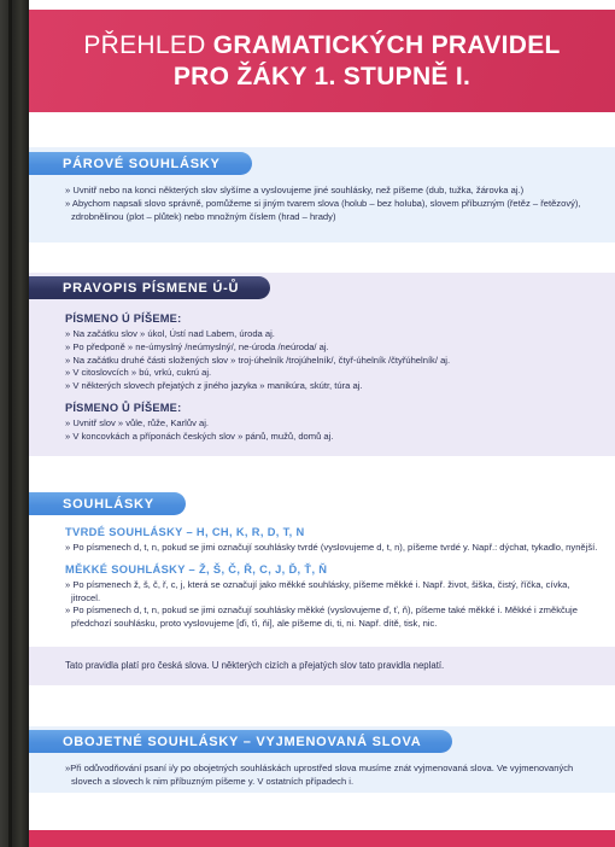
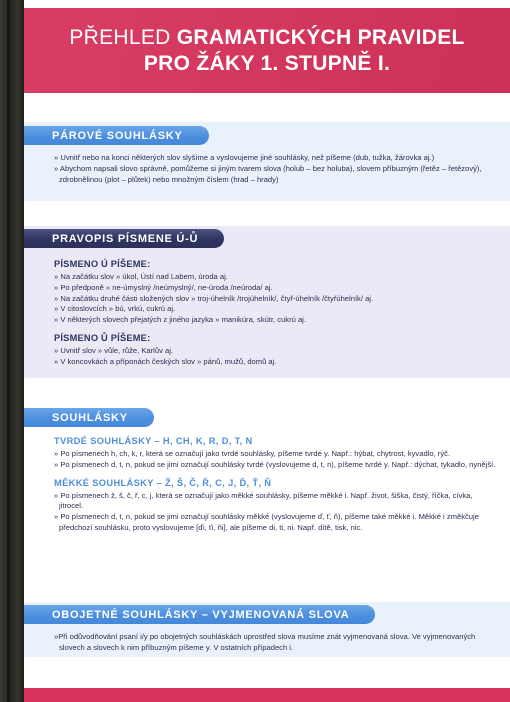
  PŘEHLED GRAMATICKÝCH PRAVIDEL
  PRO ŽÁKY 1. STUPNĚ I.
  PÁROVÉ SOUHLÁSKY
  » Uvnitř nebo na konci některých slov slyšíme a vyslovujeme jiné souhlásky, než píšeme (dub, tužka, žárovka aj.)
  » Abychom napsali slovo správně, pomůžeme si jiným tvarem slova (holub – bez holuba), slovem příbuzným (řetěz – řetězový), zdrobnělinou (plot – plůtek) nebo množným číslem (hrad – hrady)
  PRAVOPIS PÍSMENE Ú-Ů
  PÍSMENO Ú PÍŠEME:
  » Na začátku slov » úkol, Ústí nad Labem, úroda aj.
  » Po předponě » ne-úmyslný /neúmyslný/, ne-úroda /neúroda/ aj.
  » Na začátku druhé části složených slov » troj-úhelník /trojúhelník/, čtyř-úhelník /čtyřúhelník/ aj.
  » V citoslovcích » bú, vrkú, cukrú aj.
- » V některých slovech přejatých z jiného jazyka » manikúra, skútr, túra aj.
+ » V některých slovech přejatých z jiného jazyka » manikúra, skútr, cukrú aj.
  PÍSMENO Ů PÍŠEME:
  » Uvnitř slov » vůle, růže, Karlův aj.
  » V koncovkách a příponách českých slov » pánů, mužů, domů aj.
  SOUHLÁSKY
  TVRDÉ SOUHLÁSKY – H, CH, K, R, D, T, N
+ » Po písmenech h, ch, k, r, která se označují jako tvrdé souhlásky, píšeme tvrdé y. Např.: hýbat, chytrost, kyvadlo, rýč.
  » Po písmenech d, t, n, pokud se jimi označují souhlásky tvrdé (vyslovujeme d, t, n), píšeme tvrdé y. Např.: dýchat, tykadlo, nynější.
  MĚKKÉ SOUHLÁSKY – Ž, Š, Č, Ř, C, J, Ď, Ť, Ň
  » Po písmenech ž, š, č, ř, c, j, která se označují jako měkké souhlásky, píšeme měkké i. Např. život, šiška, čistý, říčka, cívka, jitrocel.
  » Po písmenech d, t, n, pokud se jimi označují souhlásky měkké (vyslovujeme ď, ť, ň), píšeme také měkké i. Měkké i změkčuje předchozí souhlásku, proto vyslovujeme [ďi, ťi, ňi], ale píšeme di, ti, ni. Např. dítě, tisk, nic.
- Tato pravidla platí pro česká slova. U některých cizích a přejatých slov tato pravidla neplatí.
  OBOJETNÉ SOUHLÁSKY – VYJMENOVANÁ SLOVA
  »Při odůvodňování psaní i/y po obojetných souhláskách uprostřed slova musíme znát vyjmenovaná slova. Ve vyjmenovaných slovech a slovech k nim příbuzným píšeme y. V ostatních případech i.
